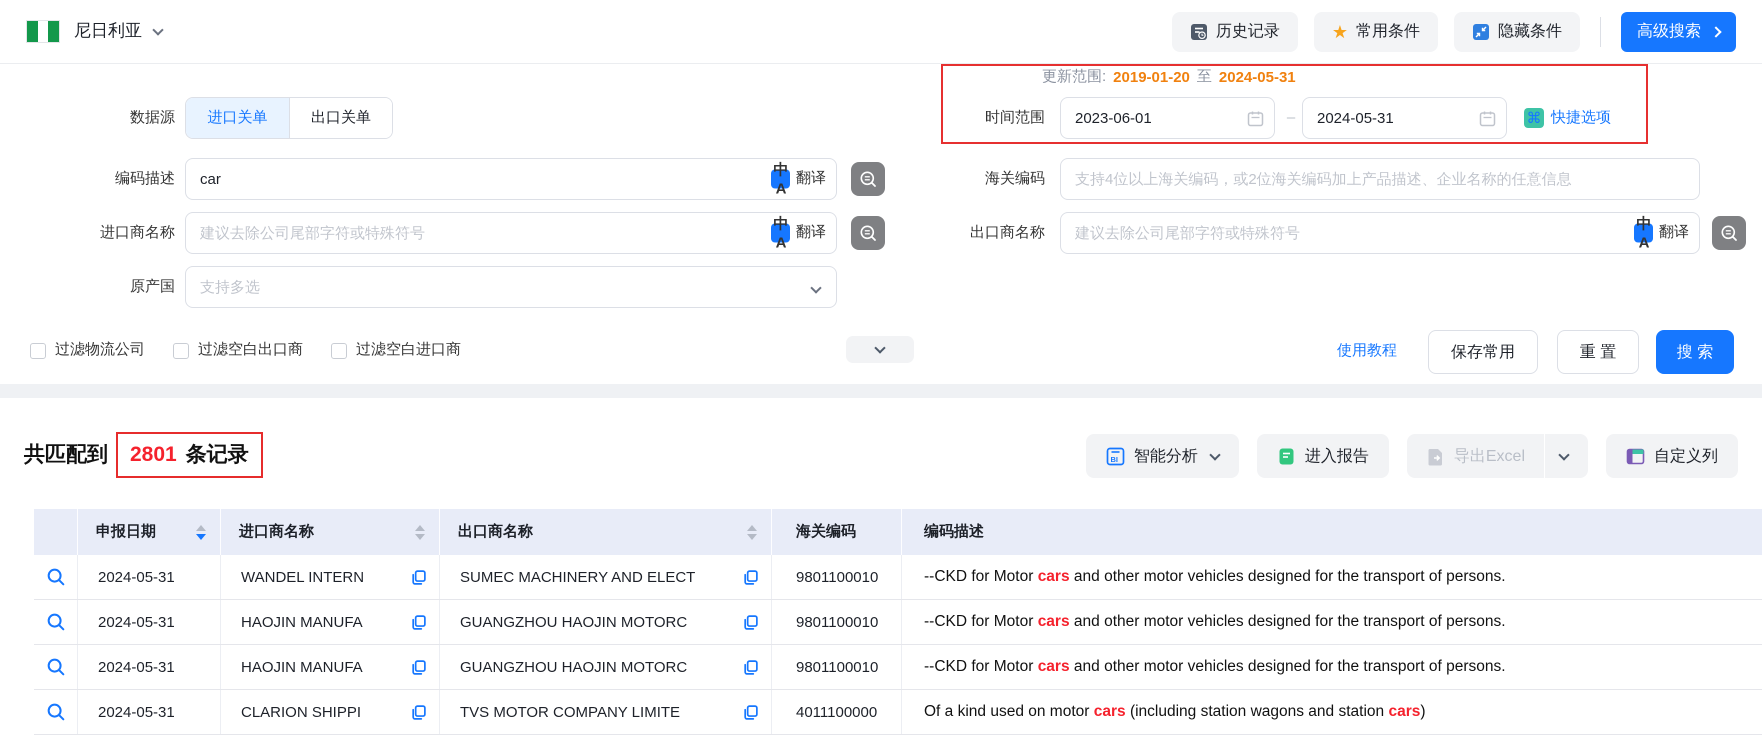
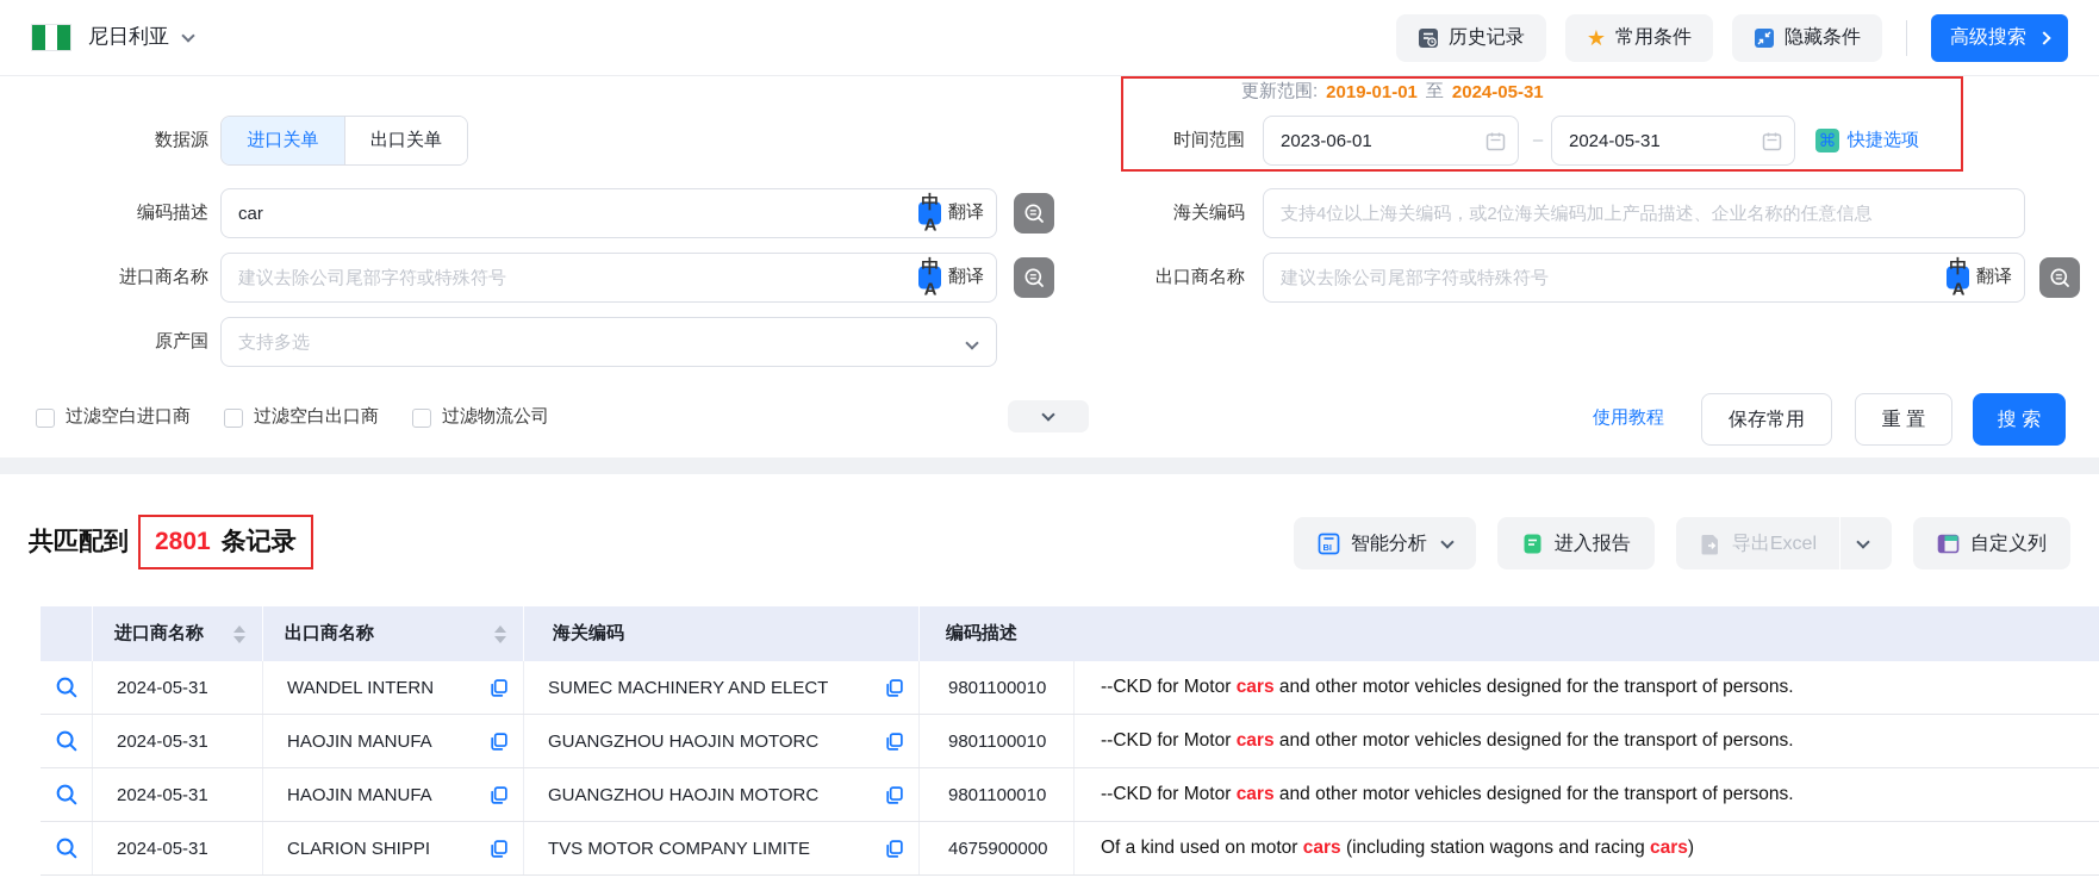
  尼日利亚
  历史记录
  常用条件
  隐藏条件
  高级搜索
  数据源
  进口关单
  出口关单
  更新范围:
- 2019-01-20
+ 2019-01-01
  至
  2024-05-31
  时间范围
  2023-06-01
  –
  2024-05-31
  快捷选项
  编码描述
  car
  翻译
  海关编码
  支持4位以上海关编码，或2位海关编码加上产品描述、企业名称的任意信息
  进口商名称
  建议去除公司尾部字符或特殊符号
  翻译
  出口商名称
  建议去除公司尾部字符或特殊符号
  翻译
  原产国
  支持多选
- 过滤物流公司
+ 过滤空白进口商
  过滤空白出口商
- 过滤空白进口商
+ 过滤物流公司
  使用教程
  保存常用
  重 置
  搜 索
  共匹配到
  2801
  条记录
  BI
  智能分析
  进入报告
  导出Excel
  自定义列
- 申报日期
  进口商名称
  出口商名称
  海关编码
  编码描述
  2024-05-31
  WANDEL INTERN
  SUMEC MACHINERY AND ELECT
  9801100010
  --CKD for Motor
  cars
  and other motor vehicles designed for the transport of persons.
  2024-05-31
  HAOJIN MANUFA
  GUANGZHOU HAOJIN MOTORC
  9801100010
  --CKD for Motor
  cars
  and other motor vehicles designed for the transport of persons.
  2024-05-31
  HAOJIN MANUFA
  GUANGZHOU HAOJIN MOTORC
  9801100010
  --CKD for Motor
  cars
  and other motor vehicles designed for the transport of persons.
  2024-05-31
  CLARION SHIPPI
  TVS MOTOR COMPANY LIMITE
- 4011100000
+ 4675900000
  Of a kind used on motor
  cars
- (including station wagons and station
+ (including station wagons and racing
  cars
  )
